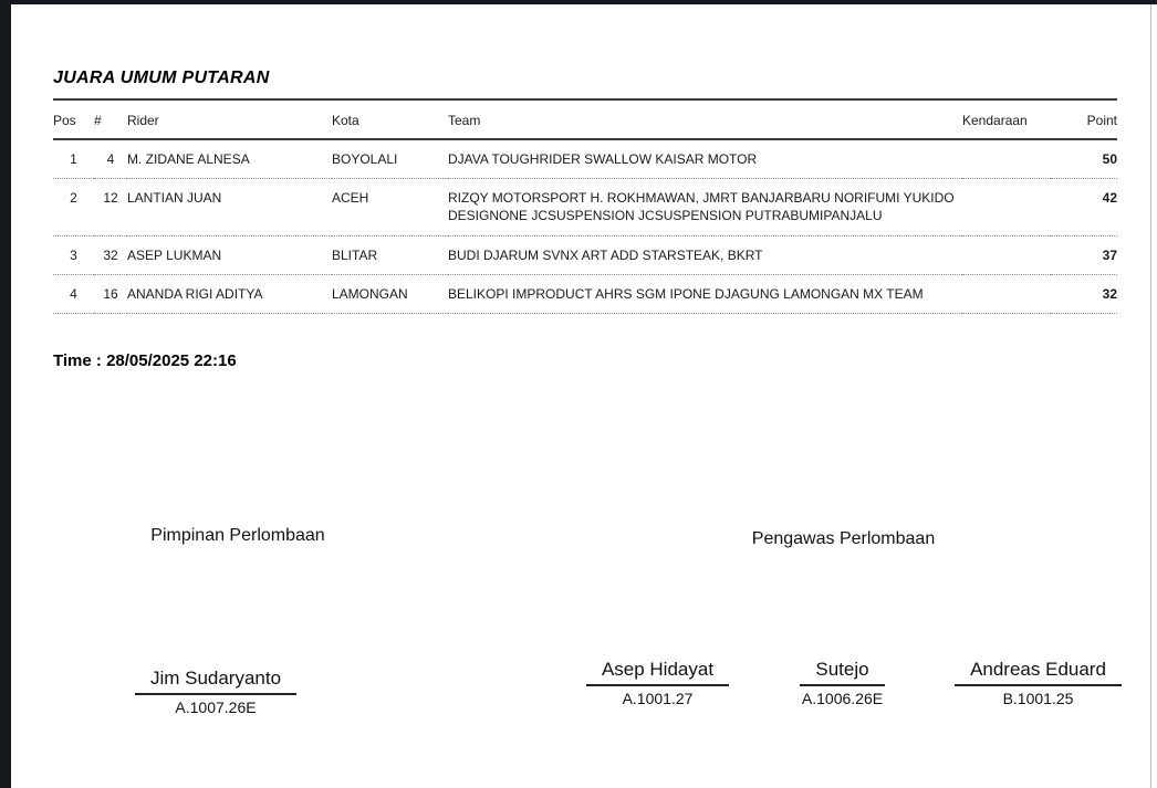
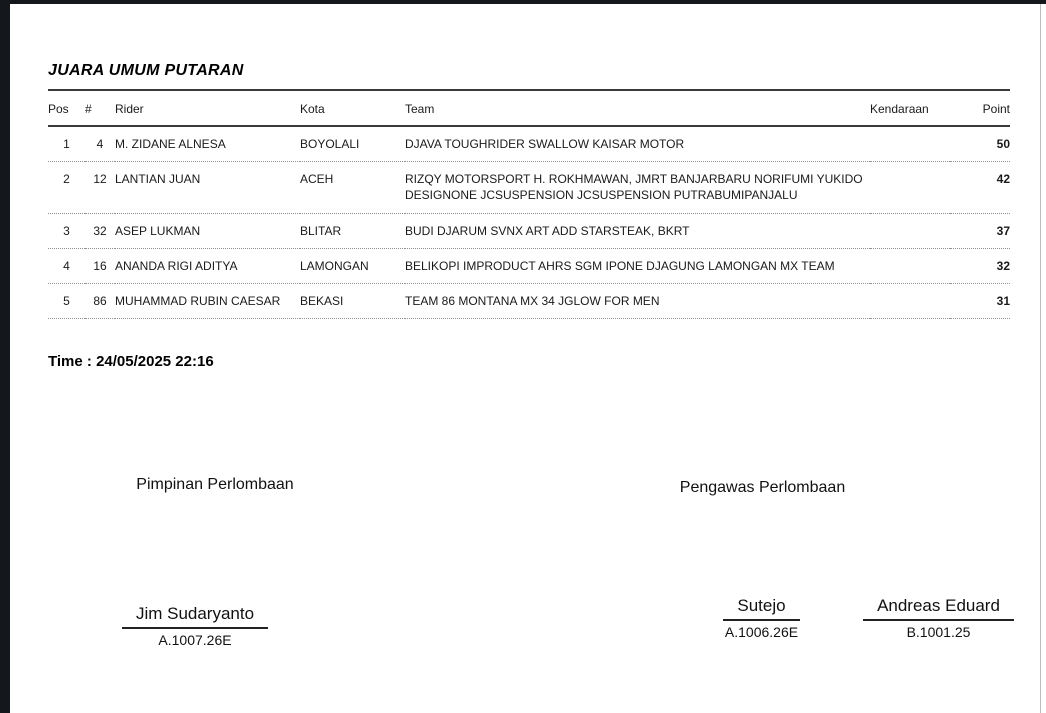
  JUARA UMUM PUTARAN
  Pos	#	Rider	Kota	Team	Kendaraan	Point
  1	4	M. ZIDANE ALNESA	BOYOLALI	DJAVA TOUGHRIDER SWALLOW KAISAR MOTOR		50
  2	12	LANTIAN JUAN	ACEH	RIZQY MOTORSPORT H. ROKHMAWAN, JMRT BANJARBARU NORIFUMI YUKIDO DESIGNONE JCSUSPENSION JCSUSPENSION PUTRABUMIPANJALU		42
  3	32	ASEP LUKMAN	BLITAR	BUDI DJARUM SVNX ART ADD STARSTEAK, BKRT		37
  4	16	ANANDA RIGI ADITYA	LAMONGAN	BELIKOPI IMPRODUCT AHRS SGM IPONE DJAGUNG LAMONGAN MX TEAM		32
+ 5	86	MUHAMMAD RUBIN CAESAR	BEKASI	TEAM 86 MONTANA MX 34 JGLOW FOR MEN		31
- Time : 28/05/2025 22:16
+ Time : 24/05/2025 22:16
  Pimpinan Perlombaan
  Pengawas Perlombaan
  Jim Sudaryanto
  A.1007.26E
- Asep Hidayat
- A.1001.27
  Sutejo
  A.1006.26E
  Andreas Eduard
  B.1001.25
